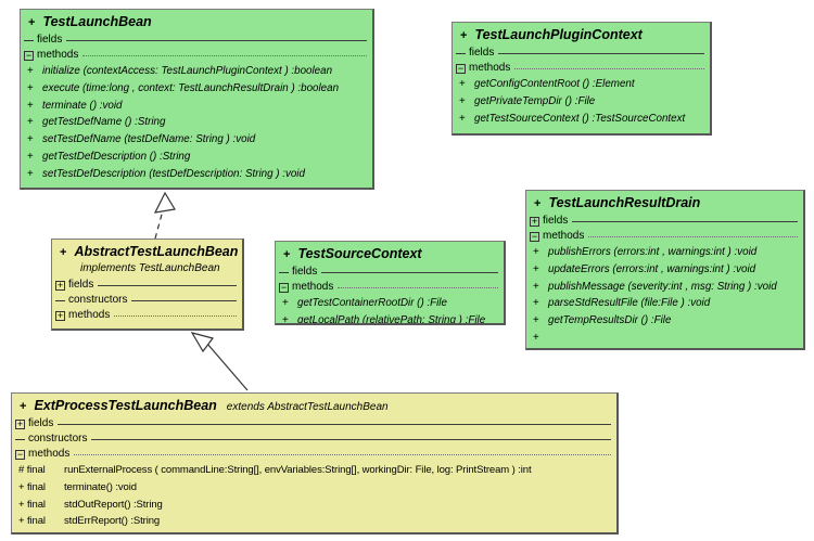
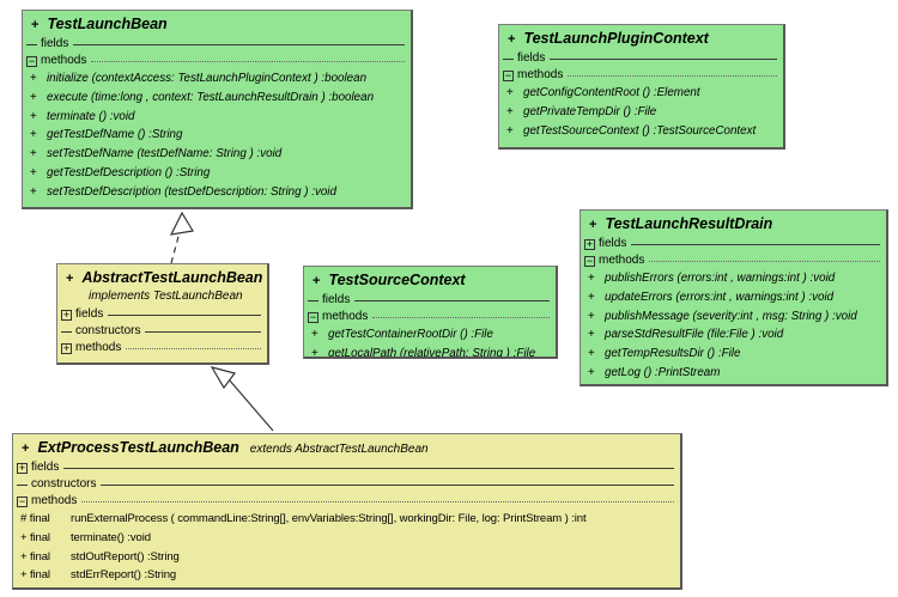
  +
  TestLaunchBean
  fields
  −
  methods
  +
  initialize (contextAccess: TestLaunchPluginContext ) :boolean
  +
  execute (time:long , context: TestLaunchResultDrain ) :boolean
  +
  terminate () :void
  +
  getTestDefName () :String
  +
  setTestDefName (testDefName: String ) :void
  +
  getTestDefDescription () :String
  +
  setTestDefDescription (testDefDescription: String ) :void
  +
  TestLaunchPluginContext
  fields
  −
  methods
  +
  getConfigContentRoot () :Element
  +
  getPrivateTempDir () :File
  +
  getTestSourceContext () :TestSourceContext
  +
  TestLaunchResultDrain
  +
  fields
  −
  methods
  +
  publishErrors (errors:int , warnings:int ) :void
  +
  updateErrors (errors:int , warnings:int ) :void
  +
  publishMessage (severity:int , msg: String ) :void
  +
  parseStdResultFile (file:File ) :void
  +
  getTempResultsDir () :File
  +
+ getLog () :PrintStream
  +
  AbstractTestLaunchBean
  implements TestLaunchBean
  +
  fields
  constructors
  +
  methods
  +
  TestSourceContext
  fields
  −
  methods
  +
  getTestContainerRootDir () :File
  +
  getLocalPath (relativePath: String ) :File
  +
  ExtProcessTestLaunchBean
  extends AbstractTestLaunchBean
  +
  fields
  constructors
  −
  methods
  # final
  runExternalProcess ( commandLine:String[], envVariables:String[], workingDir: File, log: PrintStream ) :int
  + final
  terminate() :void
  + final
  stdOutReport() :String
  + final
  stdErrReport() :String
